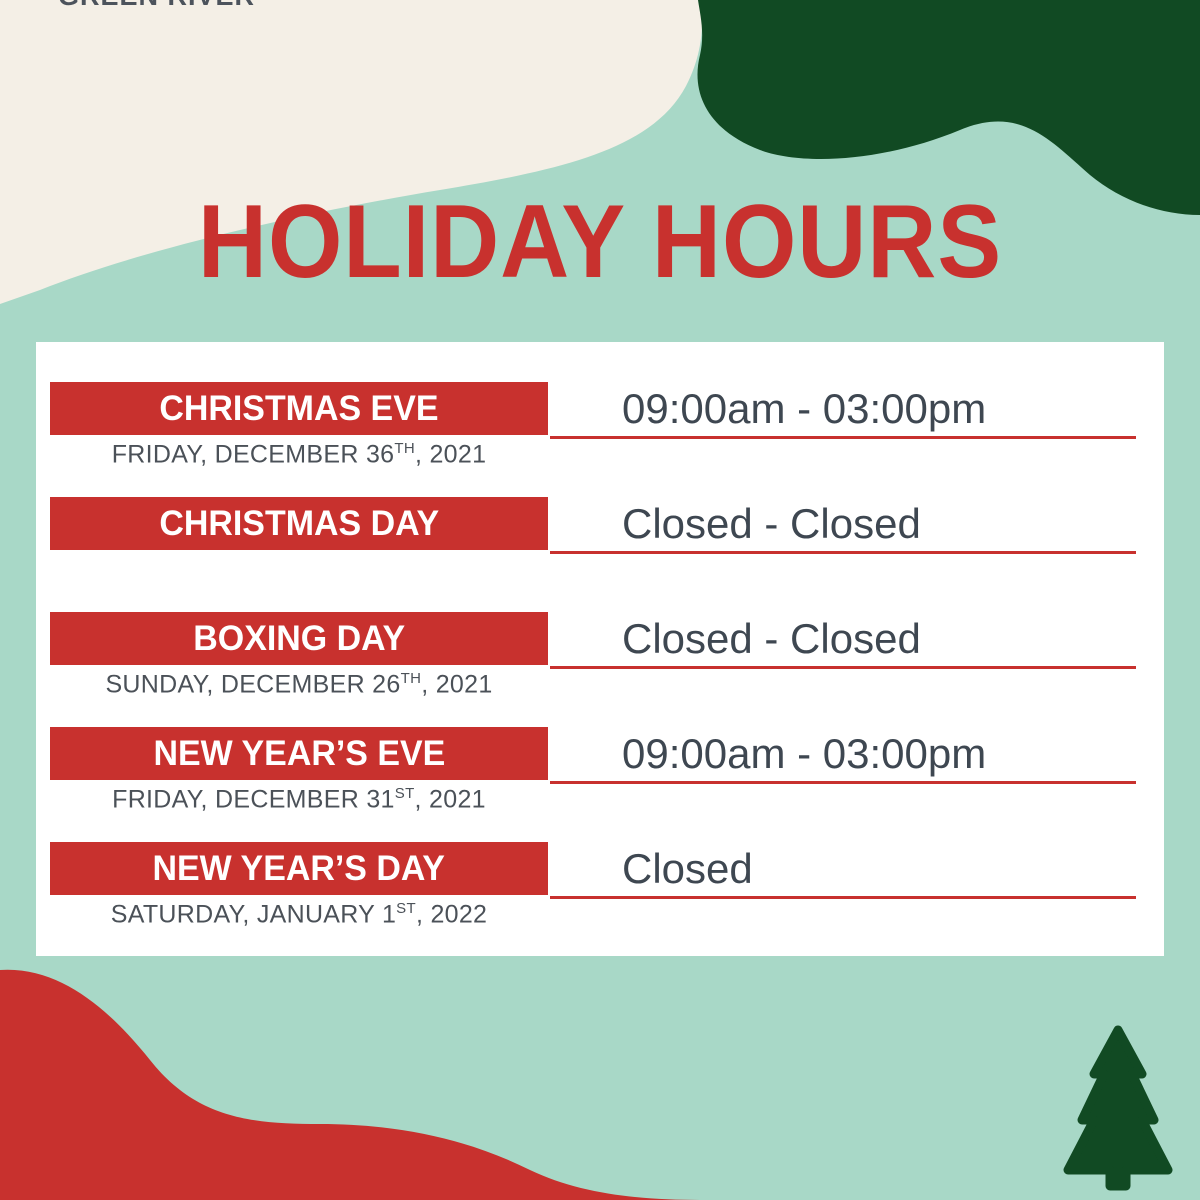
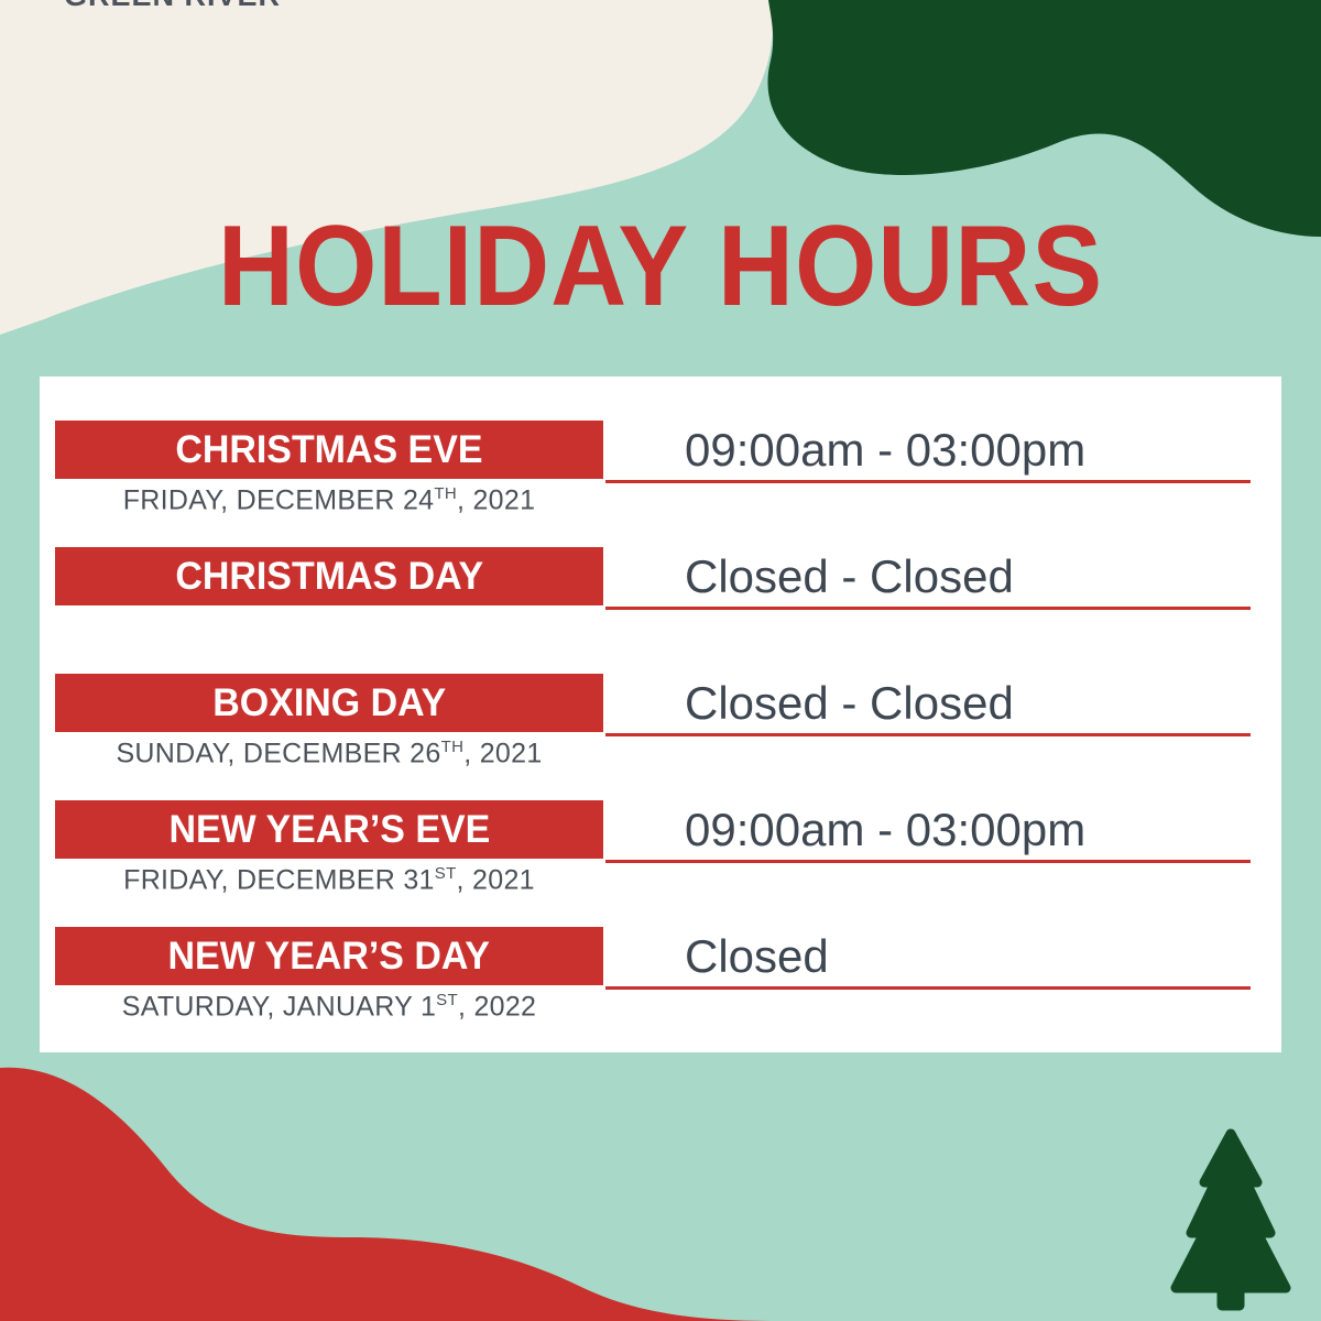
  HOLIDAY HOURS
  CHRISTMAS EVE
- FRIDAY, DECEMBER 36TH, 2021
+ FRIDAY, DECEMBER 24TH, 2021
  09:00am - 03:00pm
  CHRISTMAS DAY
  Closed - Closed
  BOXING DAY
  SUNDAY, DECEMBER 26TH, 2021
  Closed - Closed
  NEW YEAR’S EVE
  FRIDAY, DECEMBER 31ST, 2021
  09:00am - 03:00pm
  NEW YEAR’S DAY
  SATURDAY, JANUARY 1ST, 2022
  Closed
